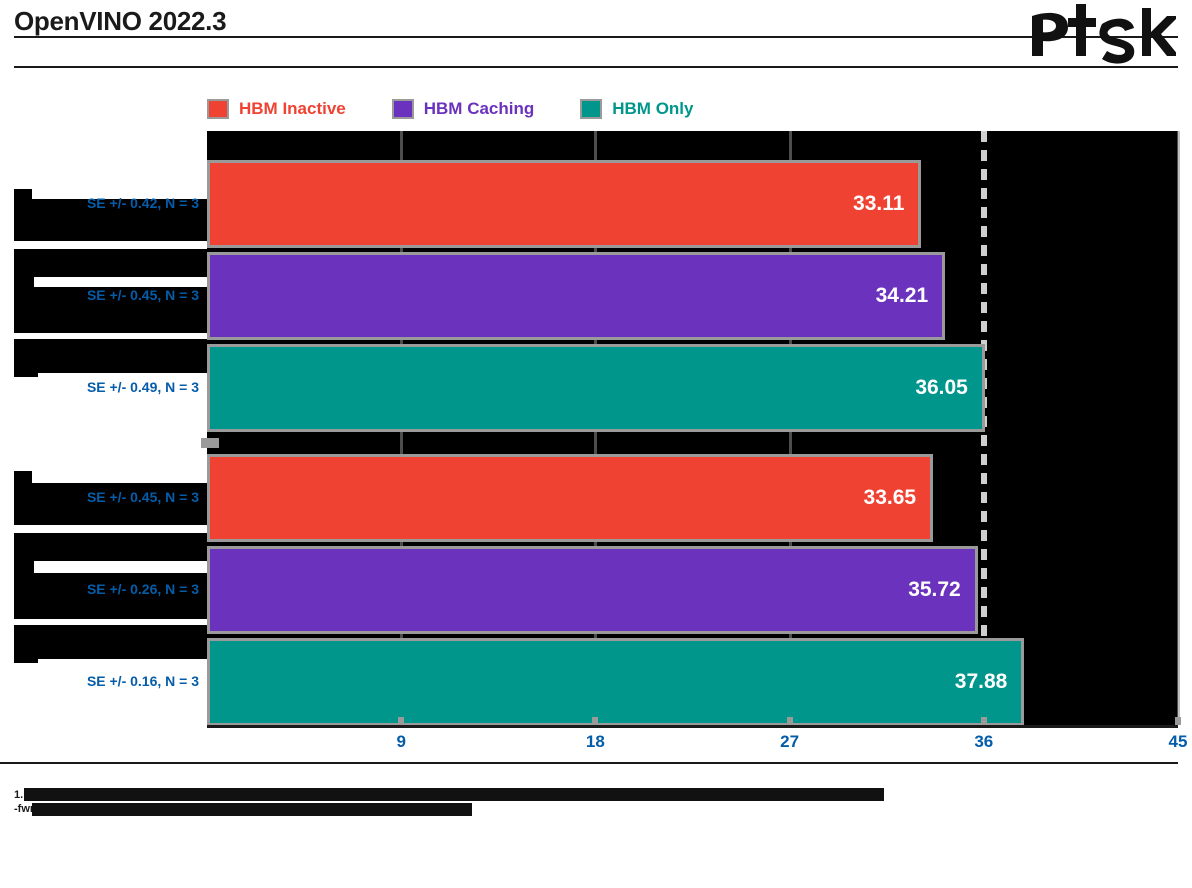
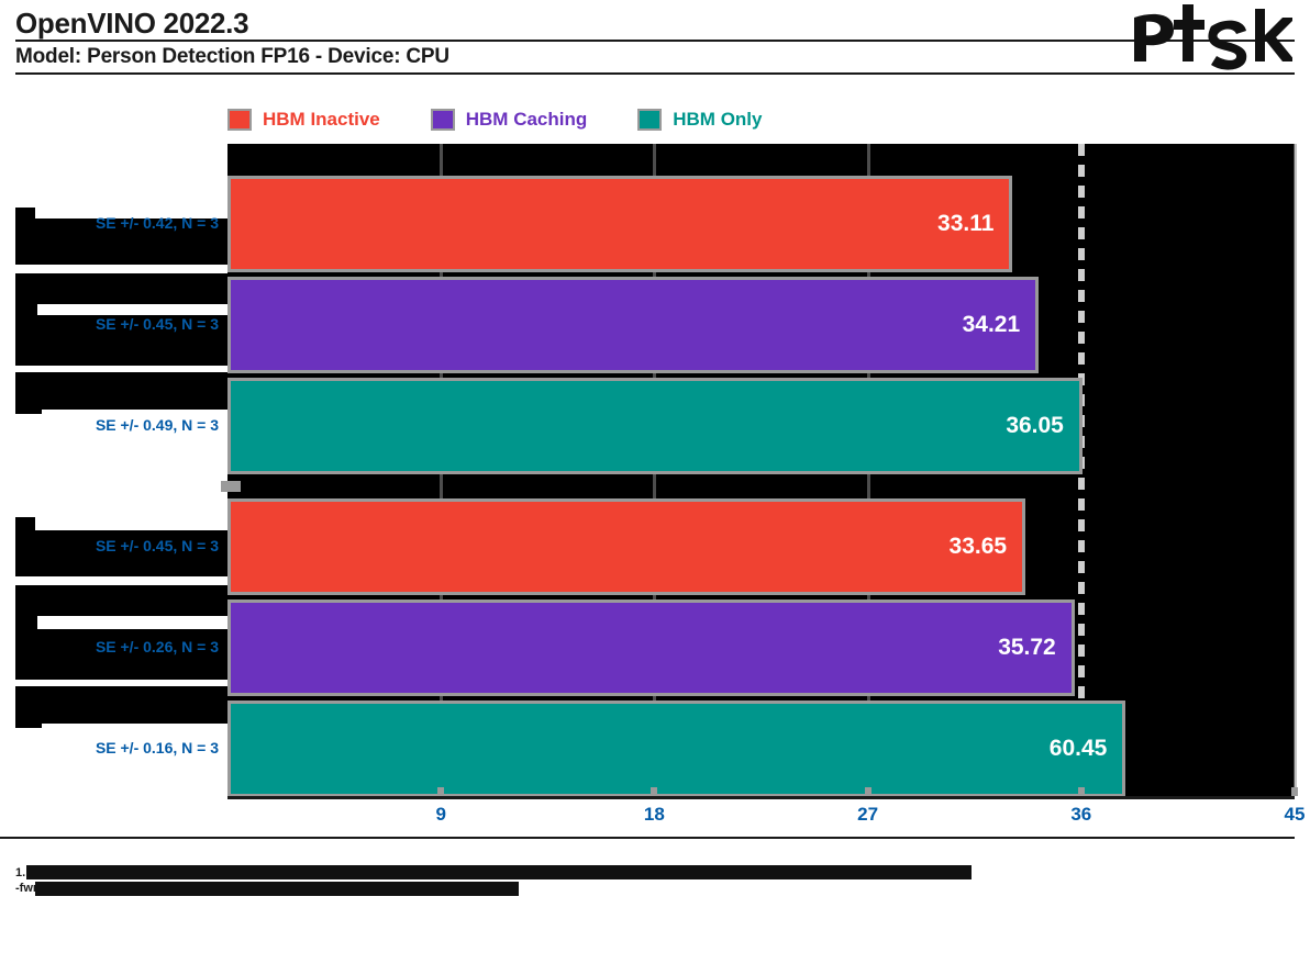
  OpenVINO 2022.3
+ Model: Person Detection FP16 - Device: CPU
  HBM Inactive
  HBM Caching
  HBM Only
  33.11
  34.21
  36.05
  33.65
  35.72
- 37.88
+ 60.45
  SE +/- 0.42, N = 3
  SE +/- 0.45, N = 3
  SE +/- 0.49, N = 3
  SE +/- 0.45, N = 3
  SE +/- 0.26, N = 3
  SE +/- 0.16, N = 3
  9
  18
  27
  36
  45
